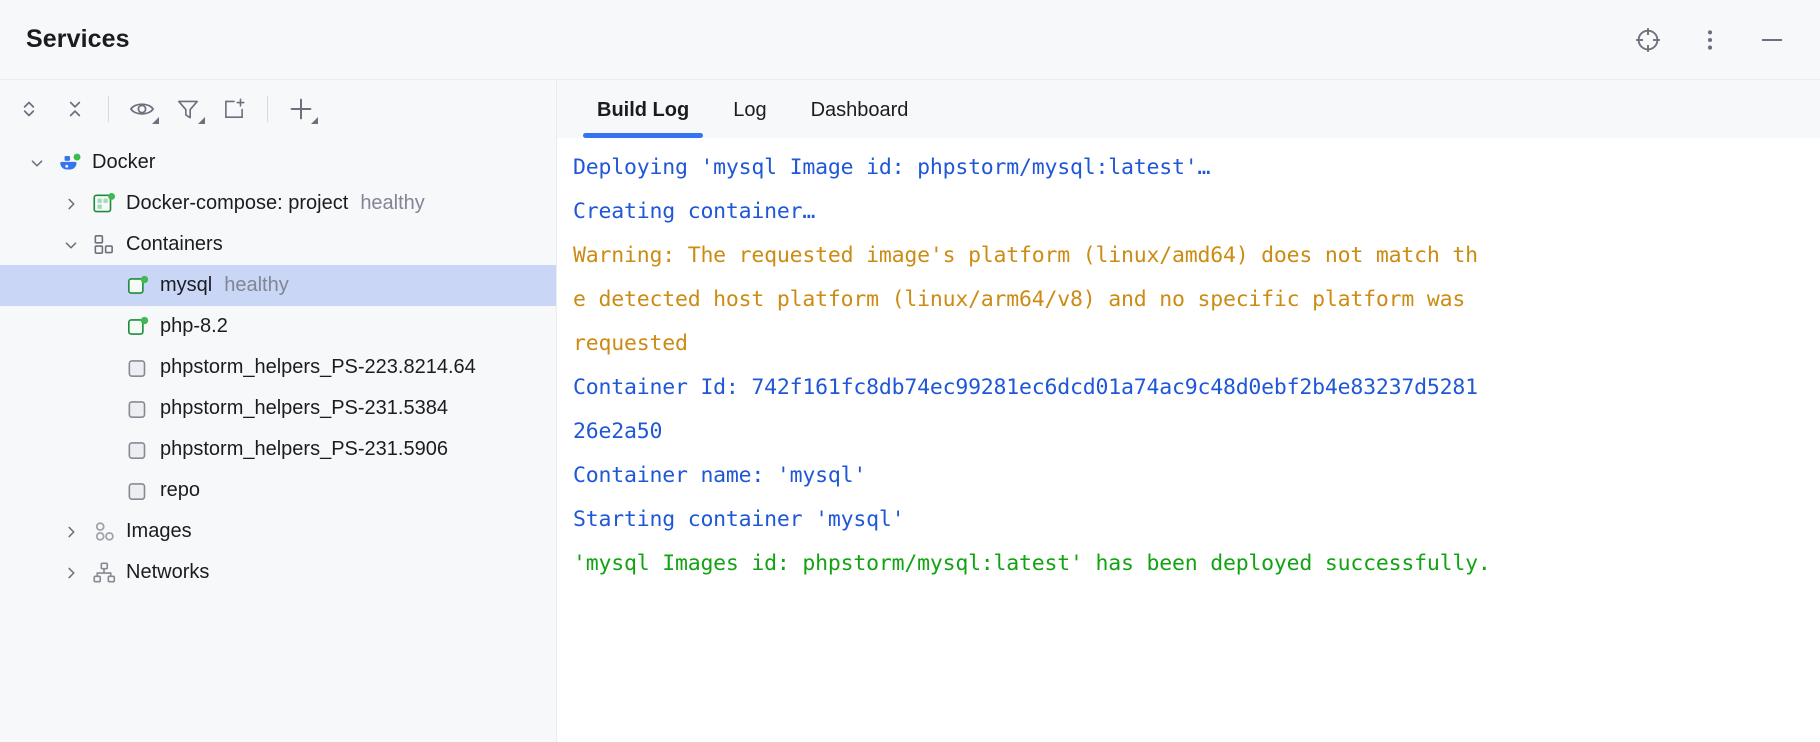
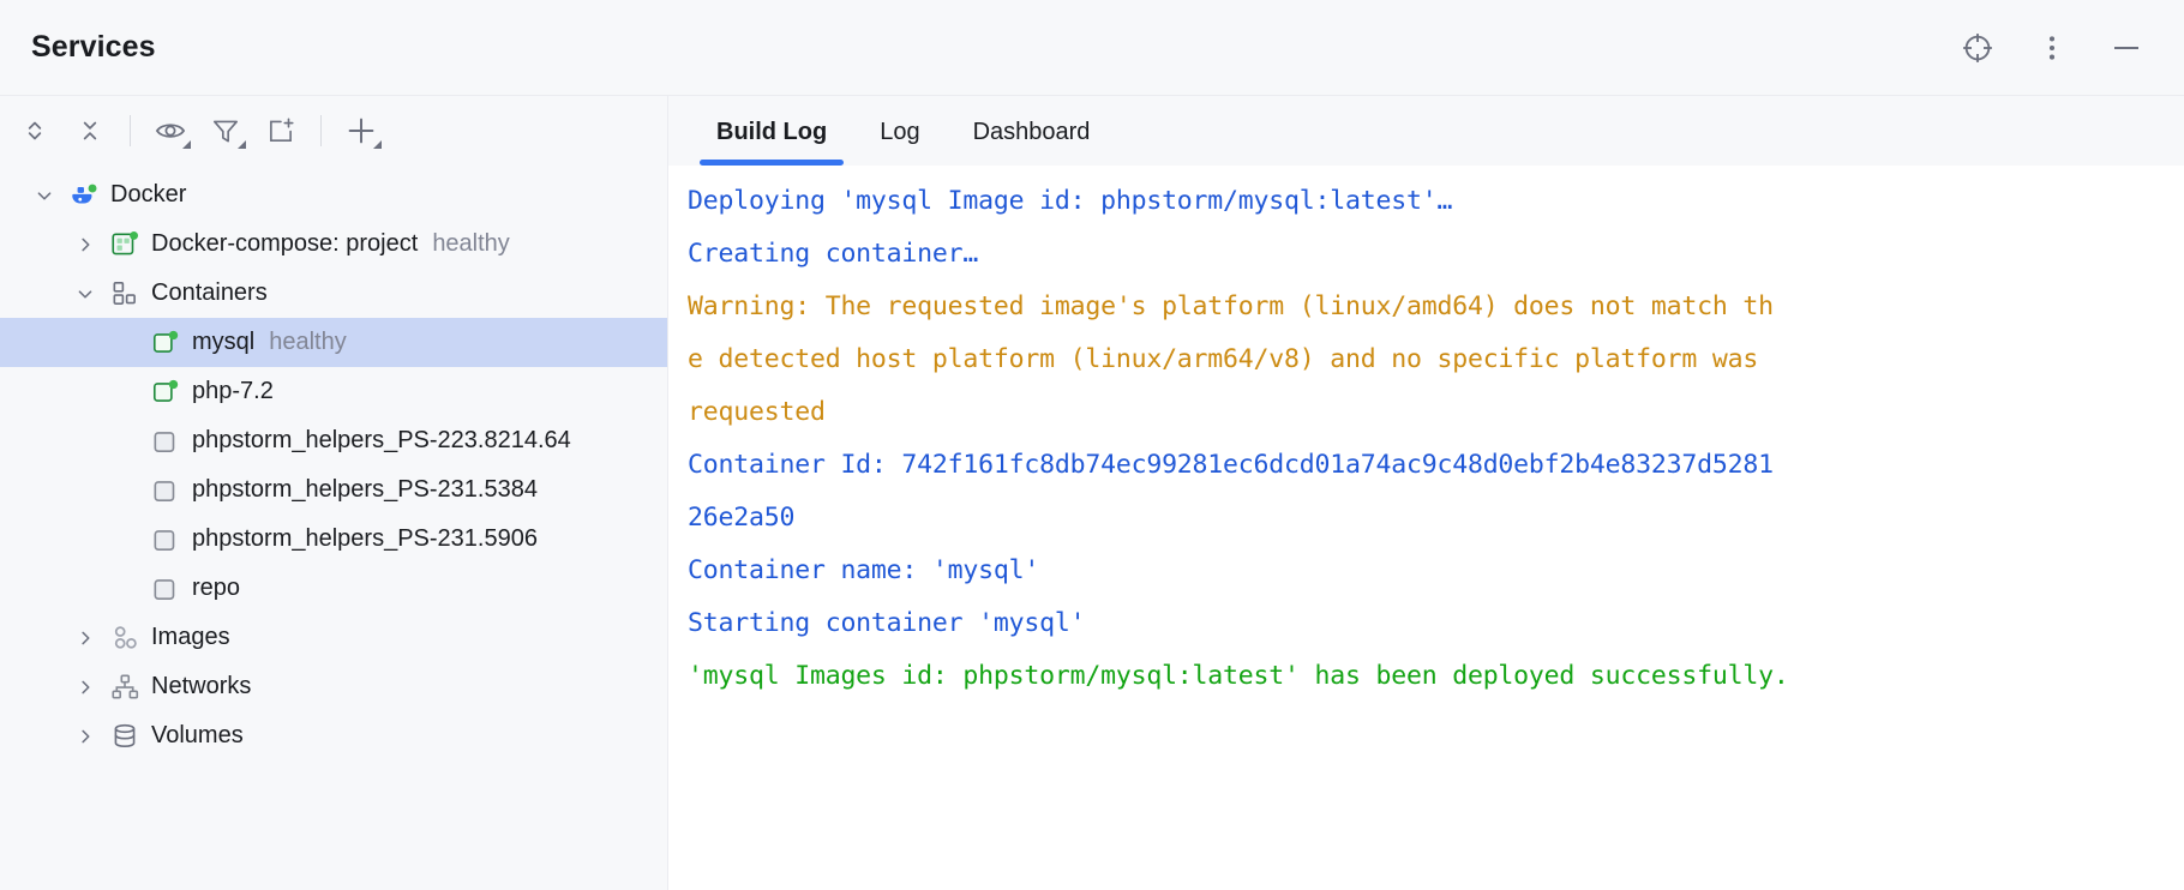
  Services
  Docker
  Docker-compose: project
  healthy
  Containers
  mysql
  healthy
- php-8.2
+ php-7.2
  phpstorm_helpers_PS-223.8214.64
  phpstorm_helpers_PS-231.5384
  phpstorm_helpers_PS-231.5906
  repo
  Images
  Networks
+ Volumes
  Build Log
  Log
  Dashboard
  Deploying 'mysql Image id: phpstorm/mysql:latest'…
  Creating container…
  Warning: The requested image's platform (linux/amd64) does not match th
  e detected host platform (linux/arm64/v8) and no specific platform was
  requested
  Container Id: 742f161fc8db74ec99281ec6dcd01a74ac9c48d0ebf2b4e83237d5281
  26e2a50
  Container name: 'mysql'
  Starting container 'mysql'
  'mysql Images id: phpstorm/mysql:latest' has been deployed successfully.
